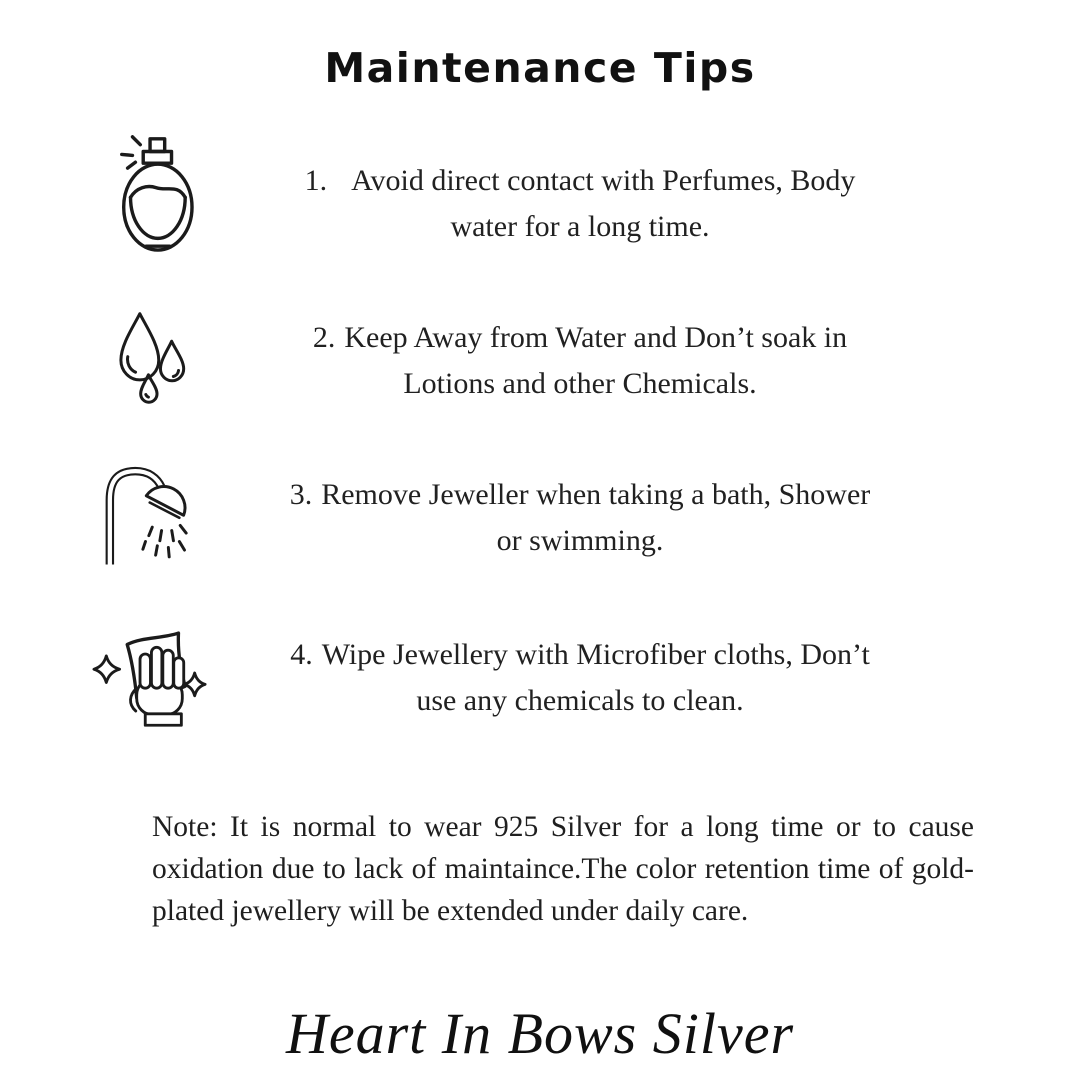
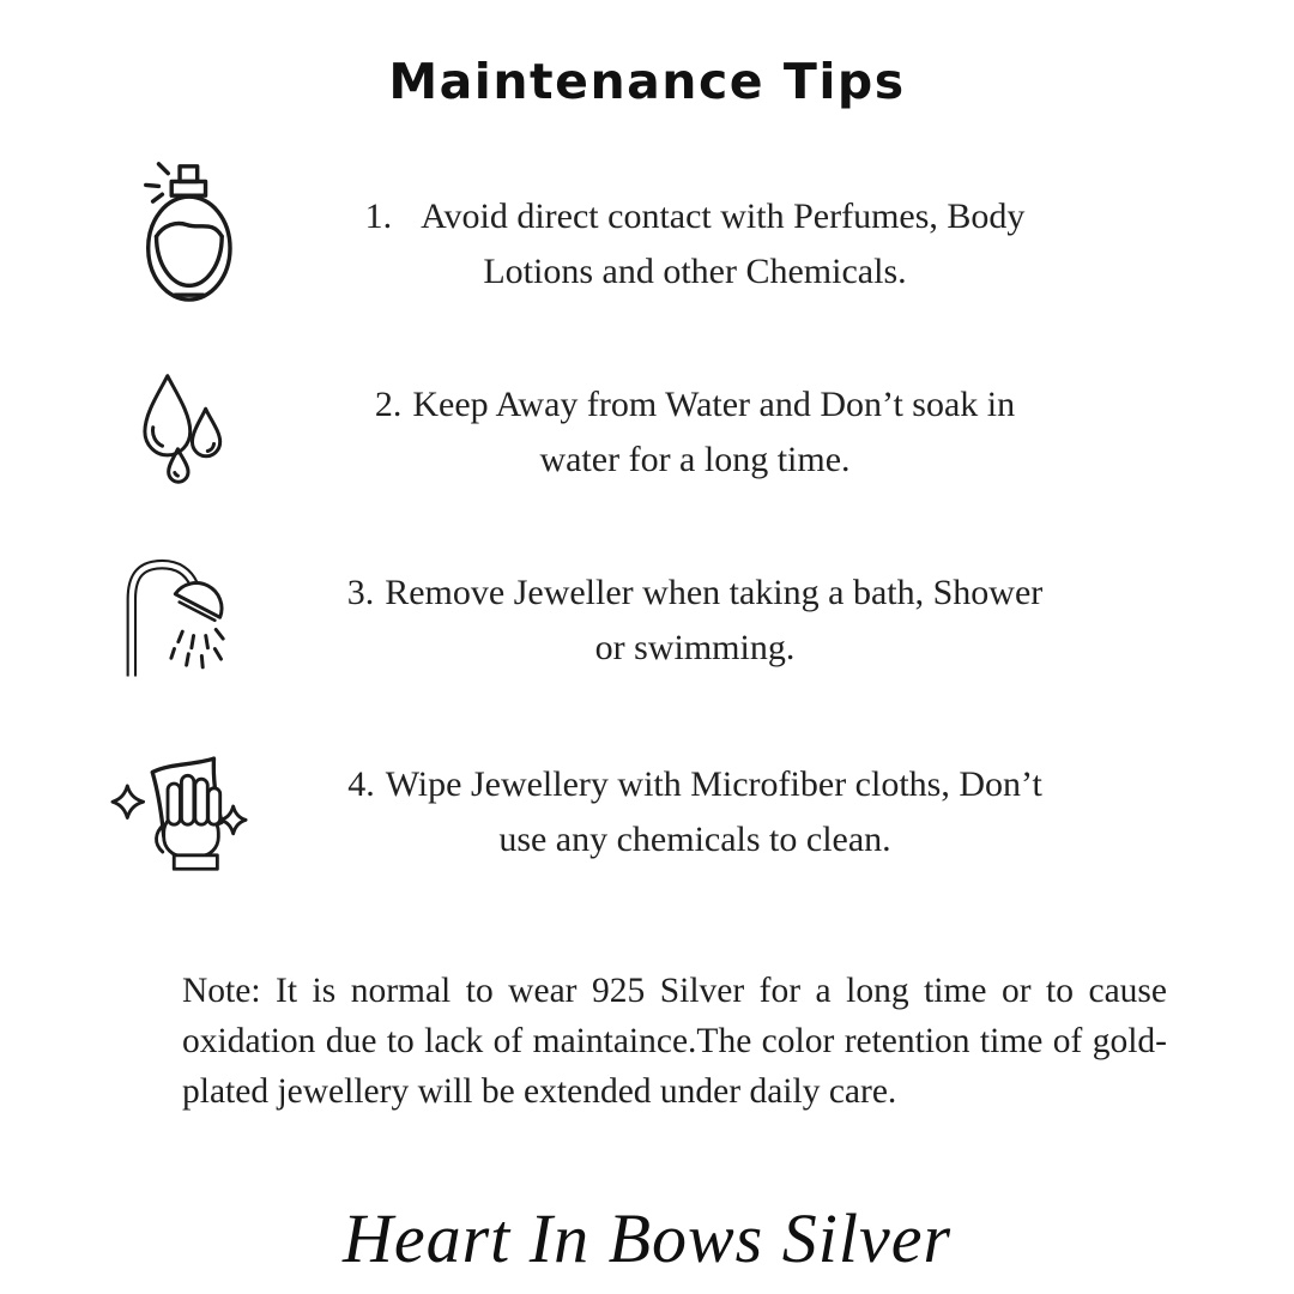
  Maintenance Tips
  1. Avoid direct contact with Perfumes, Body
- water for a long time.
+ Lotions and other Chemicals.
  2. Keep Away from Water and Don’t soak in
- Lotions and other Chemicals.
+ water for a long time.
  3. Remove Jeweller when taking a bath, Shower
  or swimming.
  4. Wipe Jewellery with Microfiber cloths, Don’t
  use any chemicals to clean.
  Note: It is normal to wear 925 Silver for a long time or to cause oxidation due to lack of maintaince.The color retention time of gold-plated jewellery will be extended under daily care.
  Heart In Bows Silver
